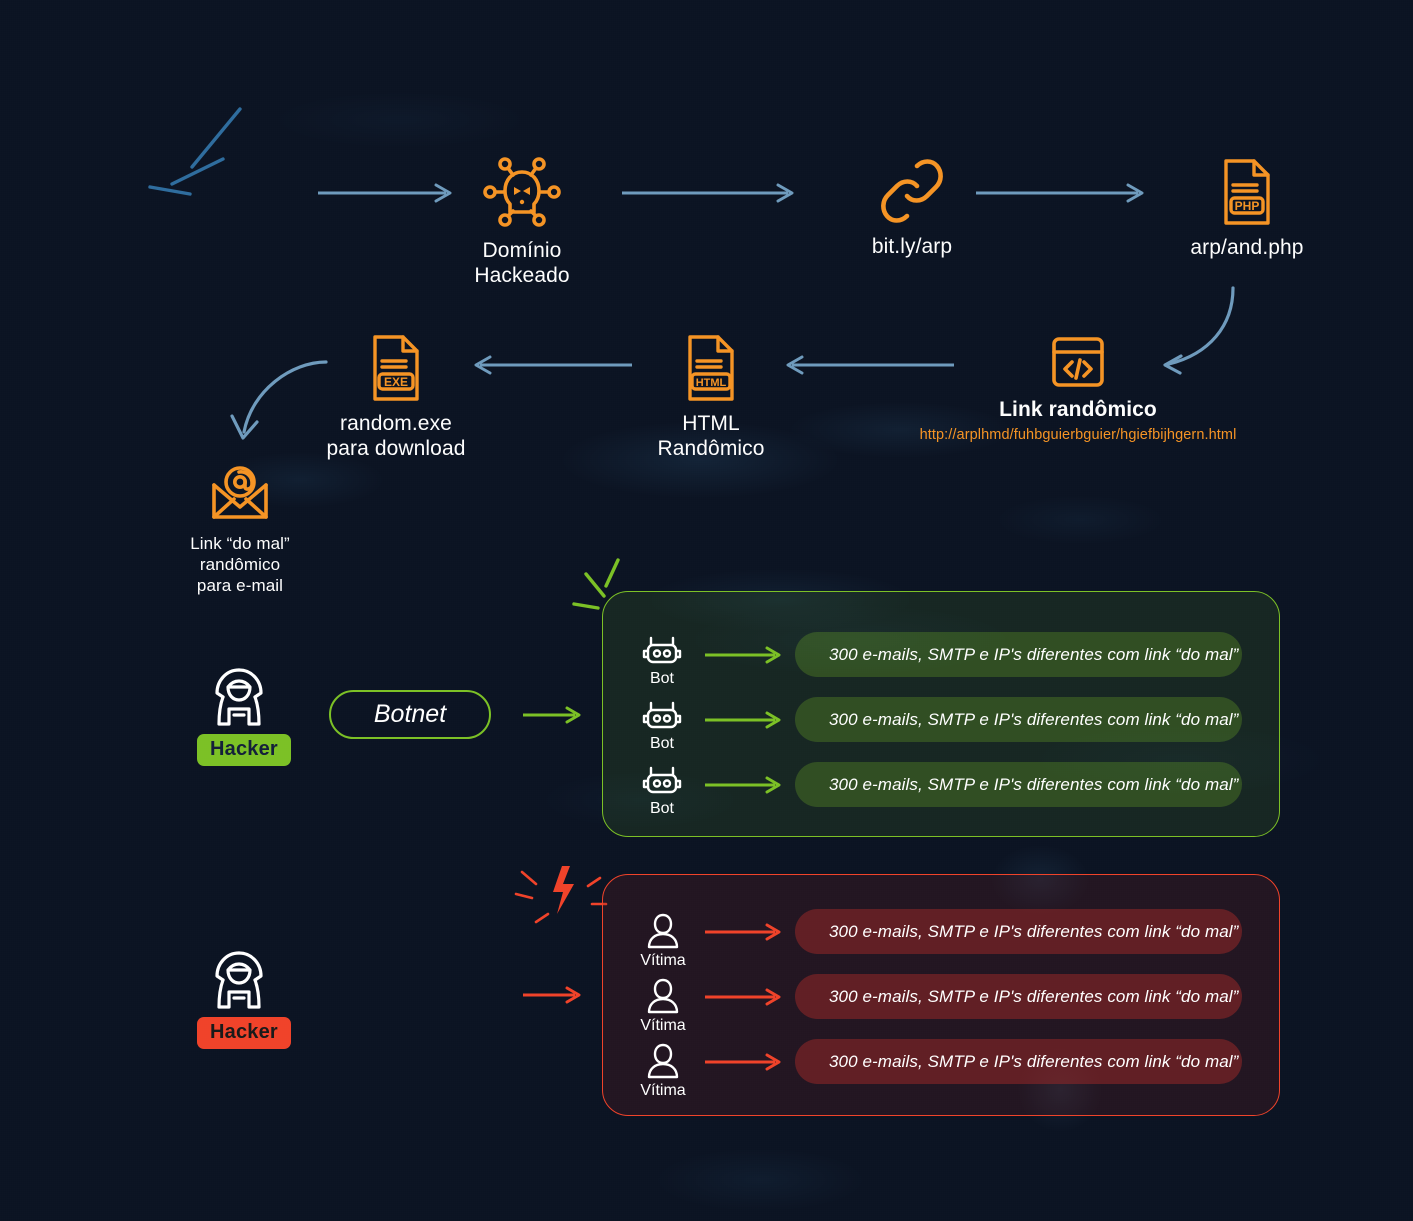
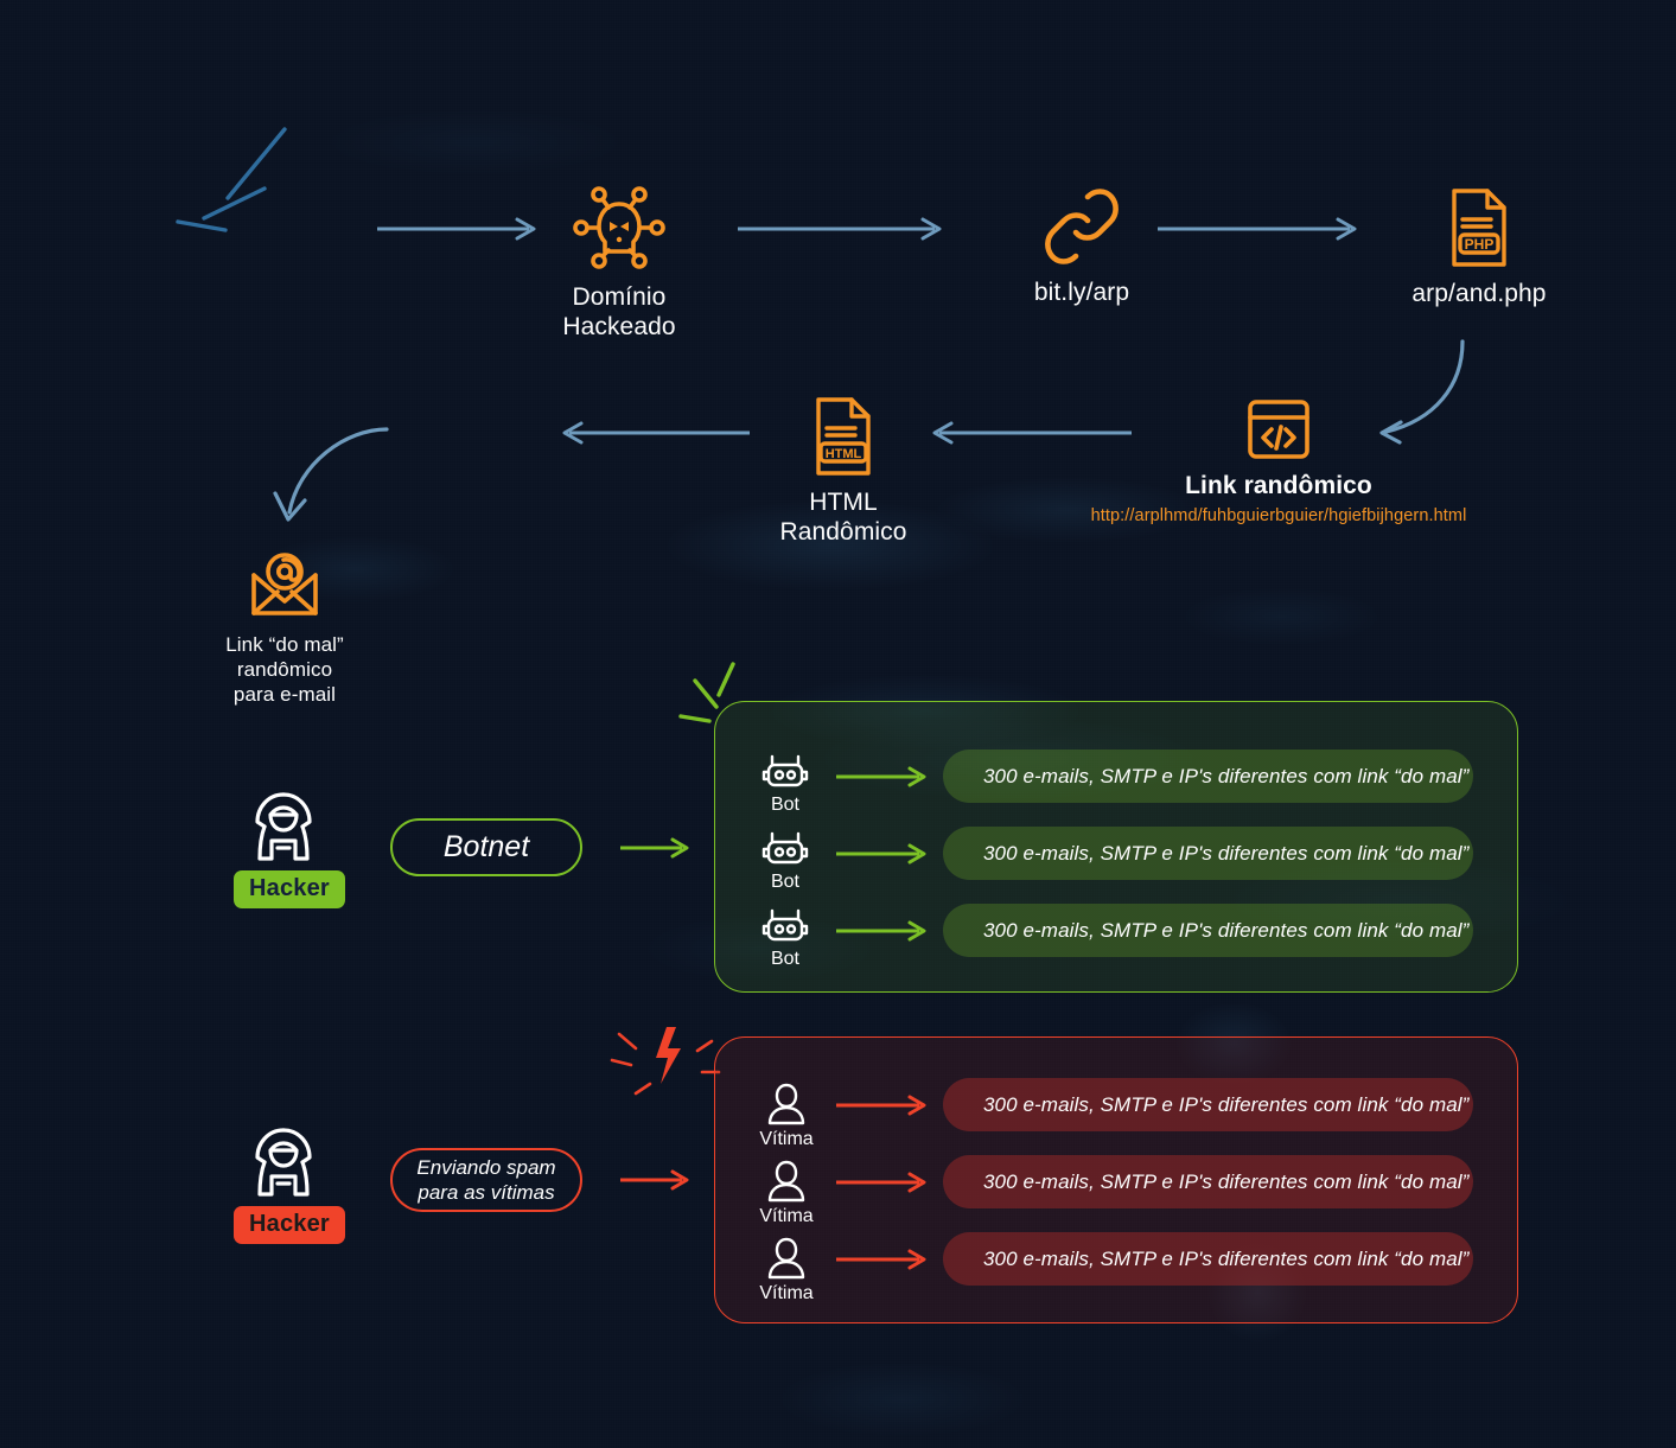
  Domínio
  Hackeado
  bit.ly/arp
  PHP
  arp/and.php
  Link randômico
  http://arplhmd/fuhbguierbguier/hgiefbijhgern.html
  HTML
  HTML
  Randômico
- EXE
- random.exe
- para download
  Link “do mal”
  randômico
  para e-mail
  Hacker
  Botnet
  Bot
  300 e-mails, SMTP e IP's diferentes com link “do mal”
  Bot
  300 e-mails, SMTP e IP's diferentes com link “do mal”
  Bot
  300 e-mails, SMTP e IP's diferentes com link “do mal”
  Hacker
+ Enviando spam
+ para as vítimas
  Vítima
  300 e-mails, SMTP e IP's diferentes com link “do mal”
  Vítima
  300 e-mails, SMTP e IP's diferentes com link “do mal”
  Vítima
  300 e-mails, SMTP e IP's diferentes com link “do mal”
